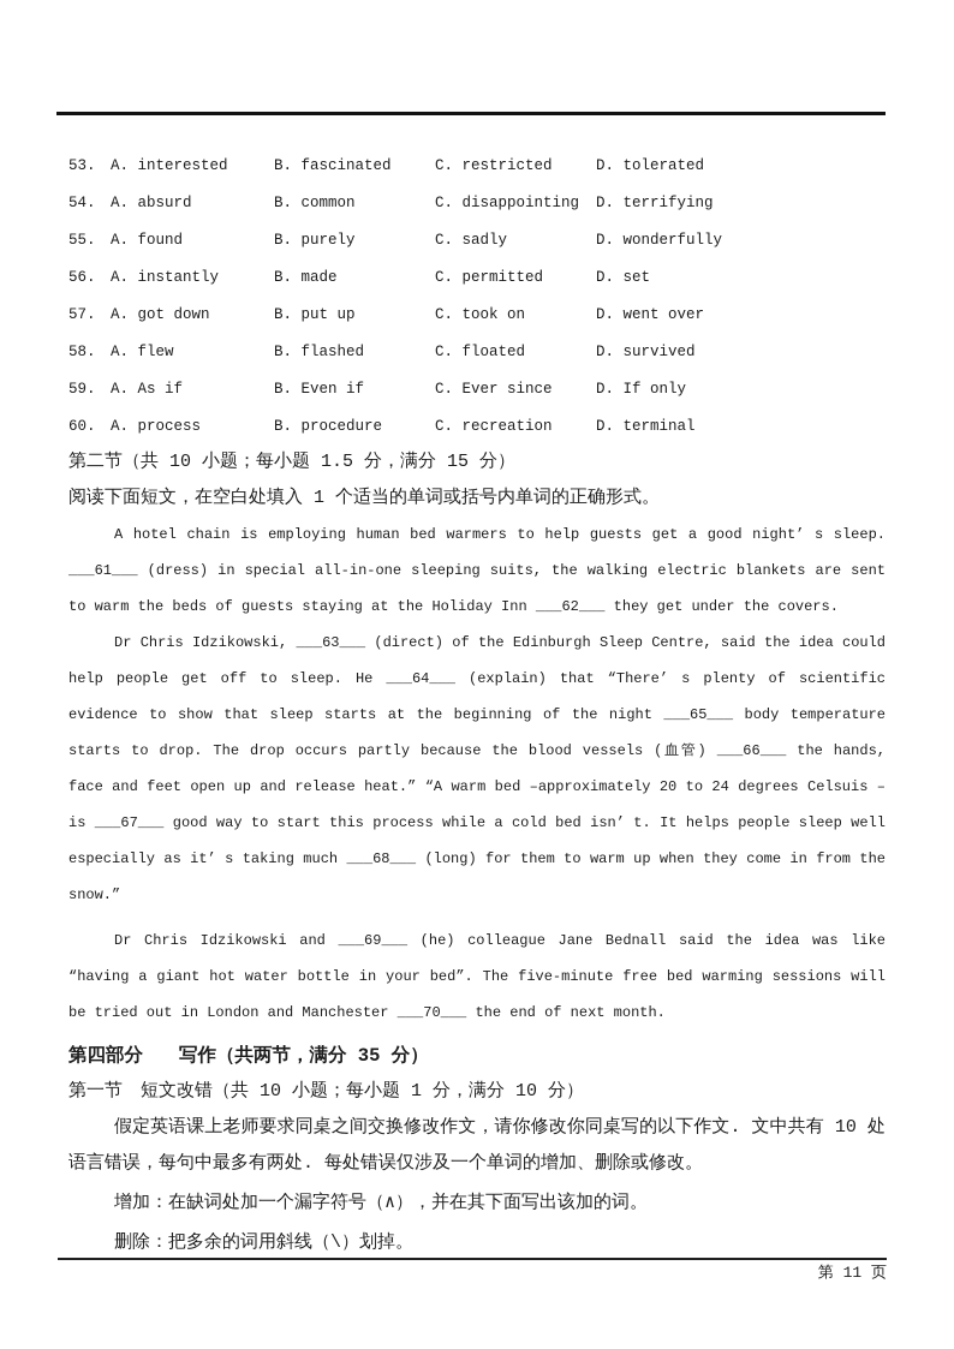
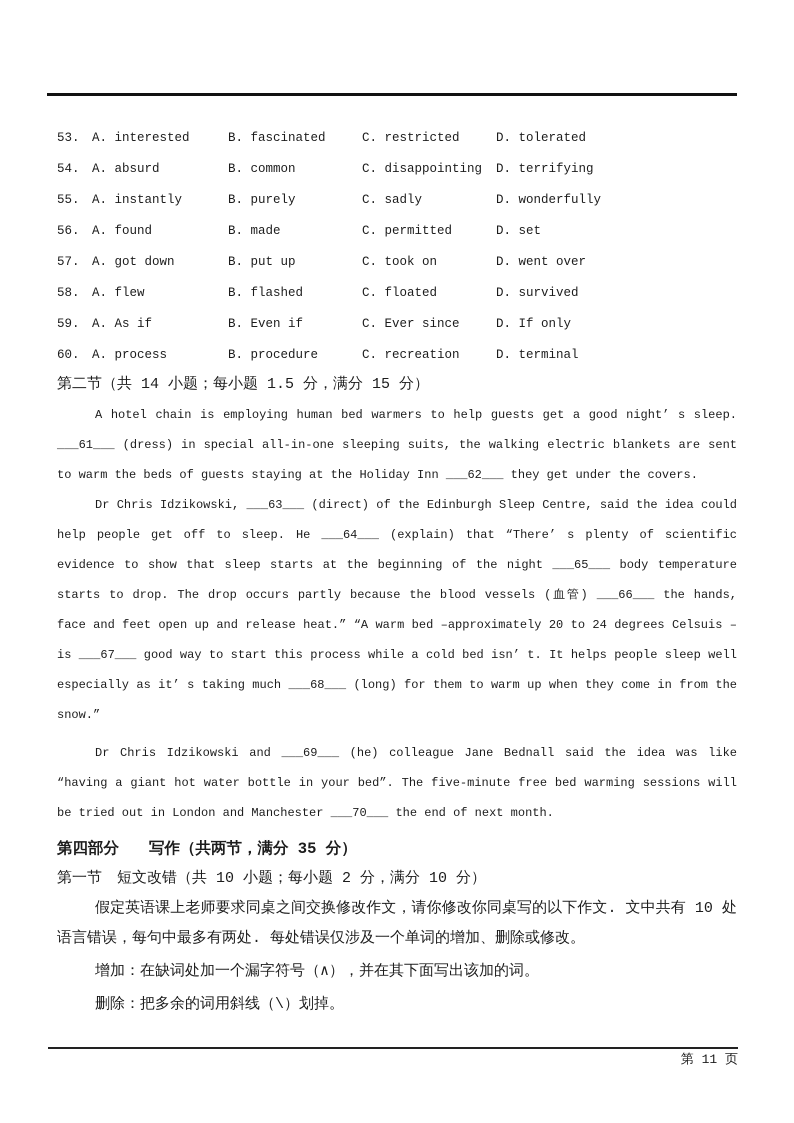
  53.
  A. interested
  B. fascinated
  C. restricted
  D. tolerated
  54.
  A. absurd
  B. common
  C. disappointing
  D. terrifying
  55.
- A. found
+ A. instantly
  B. purely
  C. sadly
  D. wonderfully
  56.
- A. instantly
+ A. found
  B. made
  C. permitted
  D. set
  57.
  A. got down
  B. put up
  C. took on
  D. went over
  58.
  A. flew
  B. flashed
  C. floated
  D. survived
  59.
  A. As if
  B. Even if
  C. Ever since
  D. If only
  60.
  A. process
  B. procedure
  C. recreation
  D. terminal
- 第二节（共 10 小题；每小题 1.5 分，满分 15 分）
+ 第二节（共 14 小题；每小题 1.5 分，满分 15 分）
- 阅读下面短文，在空白处填入 1 个适当的单词或括号内单词的正确形式。
  A hotel chain is employing human bed warmers to help guests get a good night’ s sleep. ___61___ (dress) in special all-in-one sleeping suits, the walking electric blankets are sent to warm the beds of guests staying at the Holiday Inn ___62___ they get under the covers.
  Dr Chris Idzikowski, ___63___ (direct) of the Edinburgh Sleep Centre, said the idea could help people get off to sleep. He ___64___ (explain) that “There’ s plenty of scientific evidence to show that sleep starts at the beginning of the night ___65___ body temperature starts to drop. The drop occurs partly because the blood vessels (血管) ___66___ the hands, face and feet open up and release heat.” “A warm bed –approximately 20 to 24 degrees Celsuis –is ___67___ good way to start this process while a cold bed isn’ t. It helps people sleep well especially as it’ s taking much ___68___ (long) for them to warm up when they come in from the snow.”
  Dr Chris Idzikowski and ___69___ (he) colleague Jane Bednall said the idea was like “having a giant hot water bottle in your bed”. The five-minute free bed warming sessions will be tried out in London and Manchester ___70___ the end of next month.
  第四部分
  写作（共两节，满分 35 分）
- 第一节 短文改错（共 10 小题；每小题 1 分，满分 10 分）
+ 第一节 短文改错（共 10 小题；每小题 2 分，满分 10 分）
  假定英语课上老师要求同桌之间交换修改作文，请你修改你同桌写的以下作文. 文中共有 10 处语言错误，每句中最多有两处. 每处错误仅涉及一个单词的增加、删除或修改。
  增加：在缺词处加一个漏字符号（∧），并在其下面写出该加的词。
  删除：把多余的词用斜线（\）划掉。
  第 11 页
